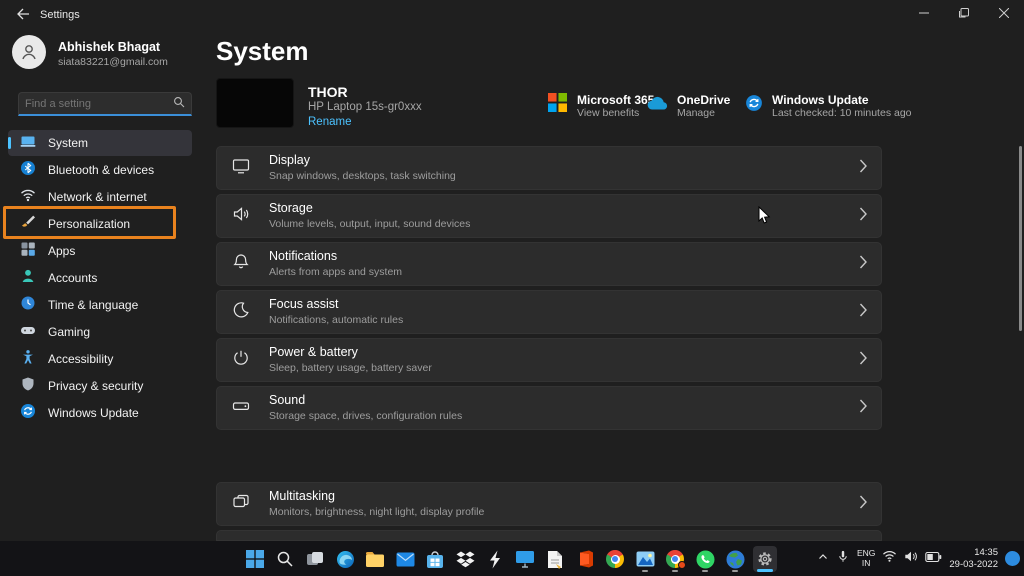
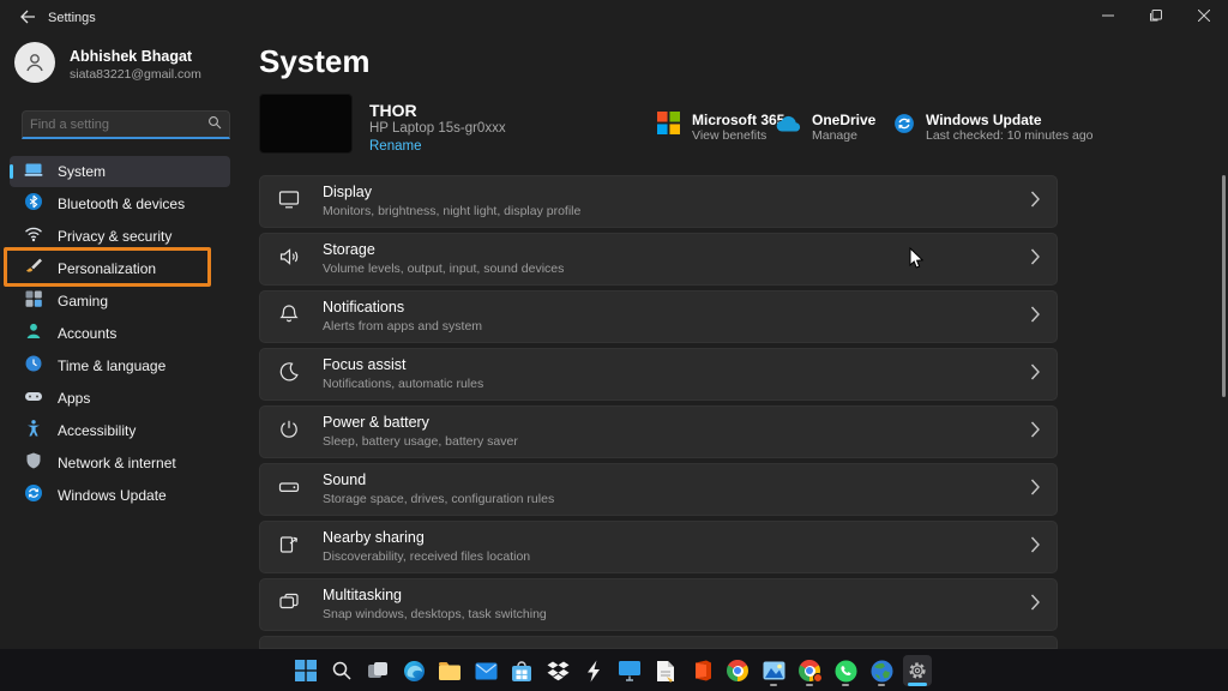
  Settings
  Abhishek Bhagat
  siata83221@gmail.com
  Find a setting
  System
  Bluetooth & devices
- Network & internet
+ Privacy & security
  Personalization
- Apps
+ Gaming
  Accounts
  Time & language
- Gaming
+ Apps
  Accessibility
- Privacy & security
+ Network & internet
  Windows Update
  System
  THOR
  HP Laptop 15s-gr0xxx
  Rename
  Microsoft 365
  View benefits
  OneDrive
  Manage
  Windows Update
  Last checked: 10 minutes ago
  Display
- Snap windows, desktops, task switching
+ Monitors, brightness, night light, display profile
  Storage
  Volume levels, output, input, sound devices
  Notifications
  Alerts from apps and system
  Focus assist
  Notifications, automatic rules
  Power & battery
  Sleep, battery usage, battery saver
  Sound
  Storage space, drives, configuration rules
+ Nearby sharing
+ Discoverability, received files location
  Multitasking
- Monitors, brightness, night light, display profile
+ Snap windows, desktops, task switching
- ENG
- IN
- 14:35
- 29-03-2022
